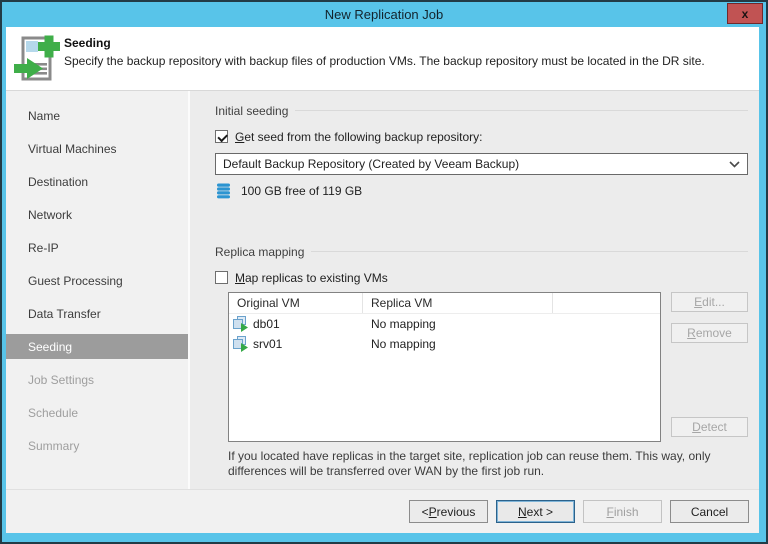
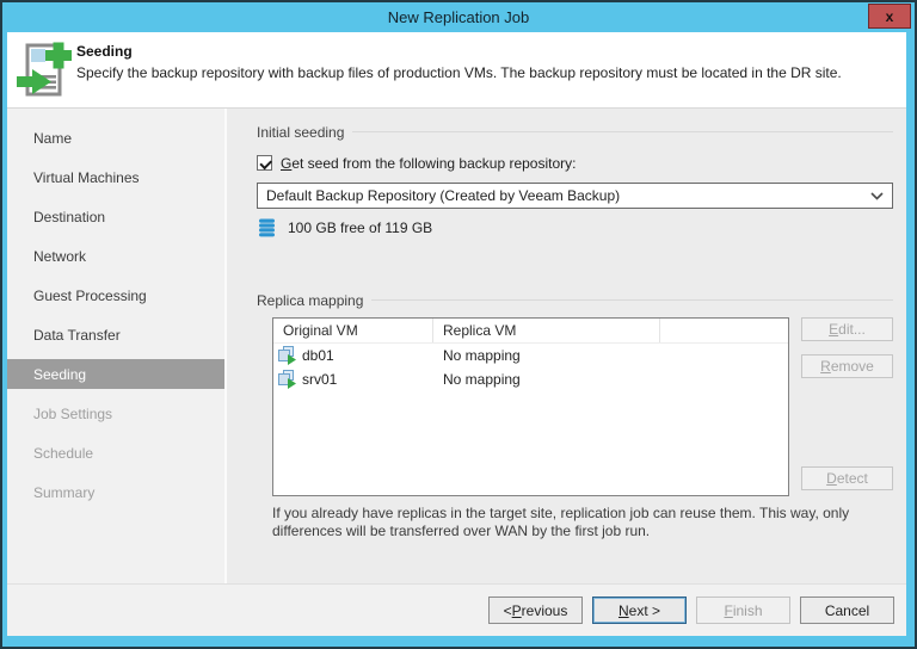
  New Replication Job
  x
  Seeding
  Specify the backup repository with backup files of production VMs. The backup repository must be located in the DR site.
  Name
  Virtual Machines
  Destination
  Network
- Re-IP
  Guest Processing
  Data Transfer
  Seeding
  Job Settings
  Schedule
  Summary
  Initial seeding
  Get seed from the following backup repository:
  Default Backup Repository (Created by Veeam Backup)
  100 GB free of 119 GB
  Replica mapping
- Map replicas to existing VMs
  Original VM
  Replica VM
  db01
  No mapping
  srv01
  No mapping
  E
  dit...
  R
  emove
  D
  etect
- If you located have replicas in the target site, replication job can reuse them. This way, only differences will be transferred over WAN by the first job run.
+ If you already have replicas in the target site, replication job can reuse them. This way, only differences will be transferred over WAN by the first job run.
  <
  P
  revious
  N
  ext >
  F
  inish
  Cancel
